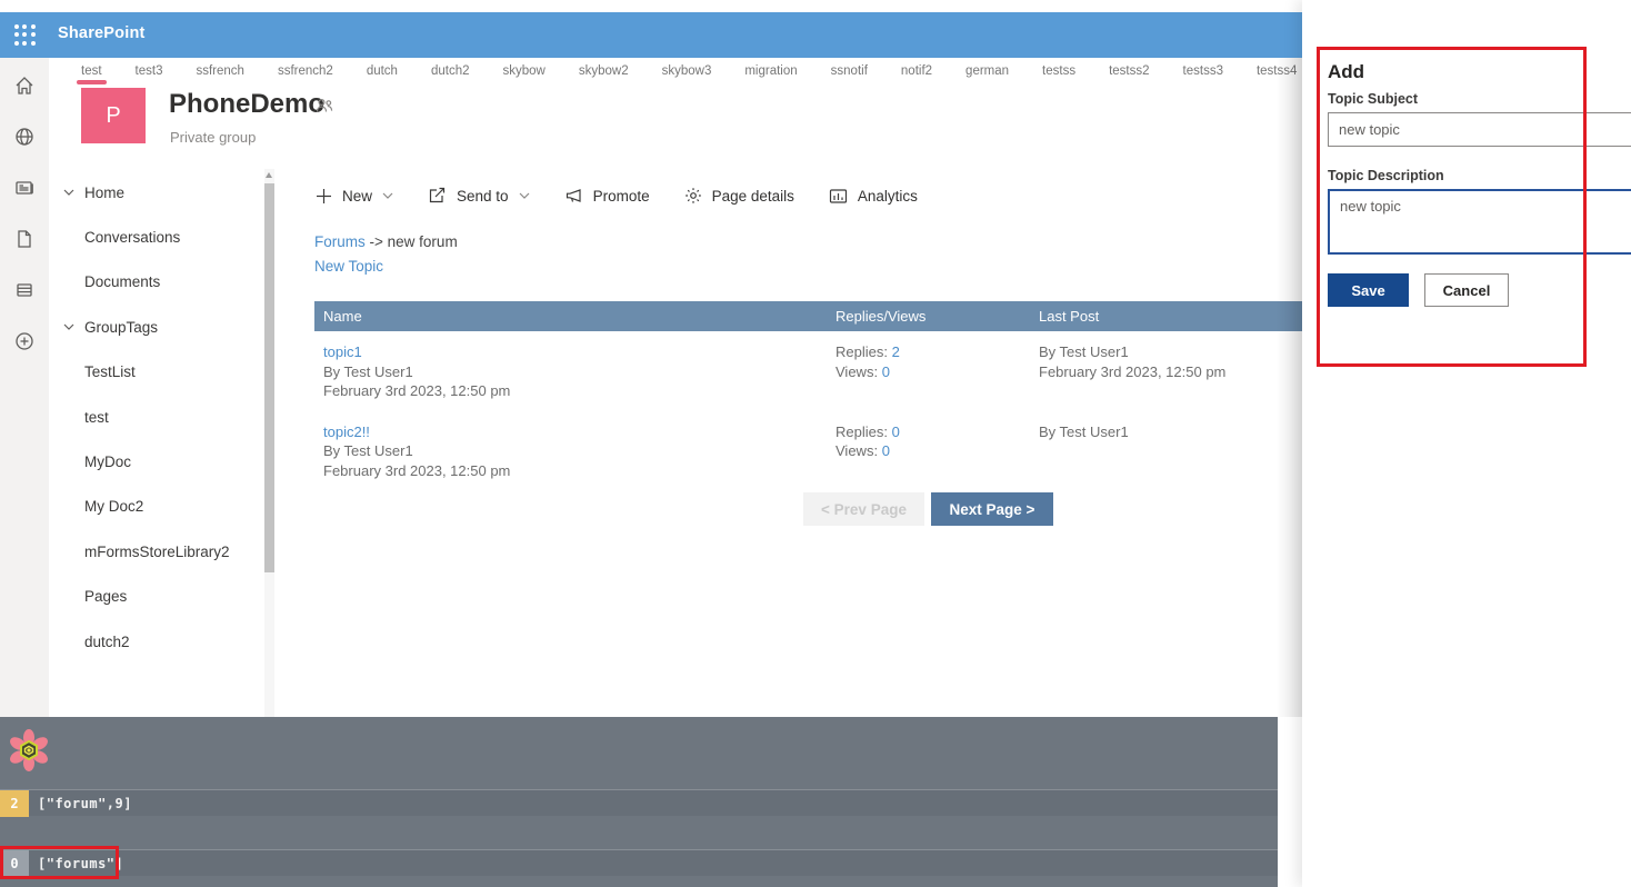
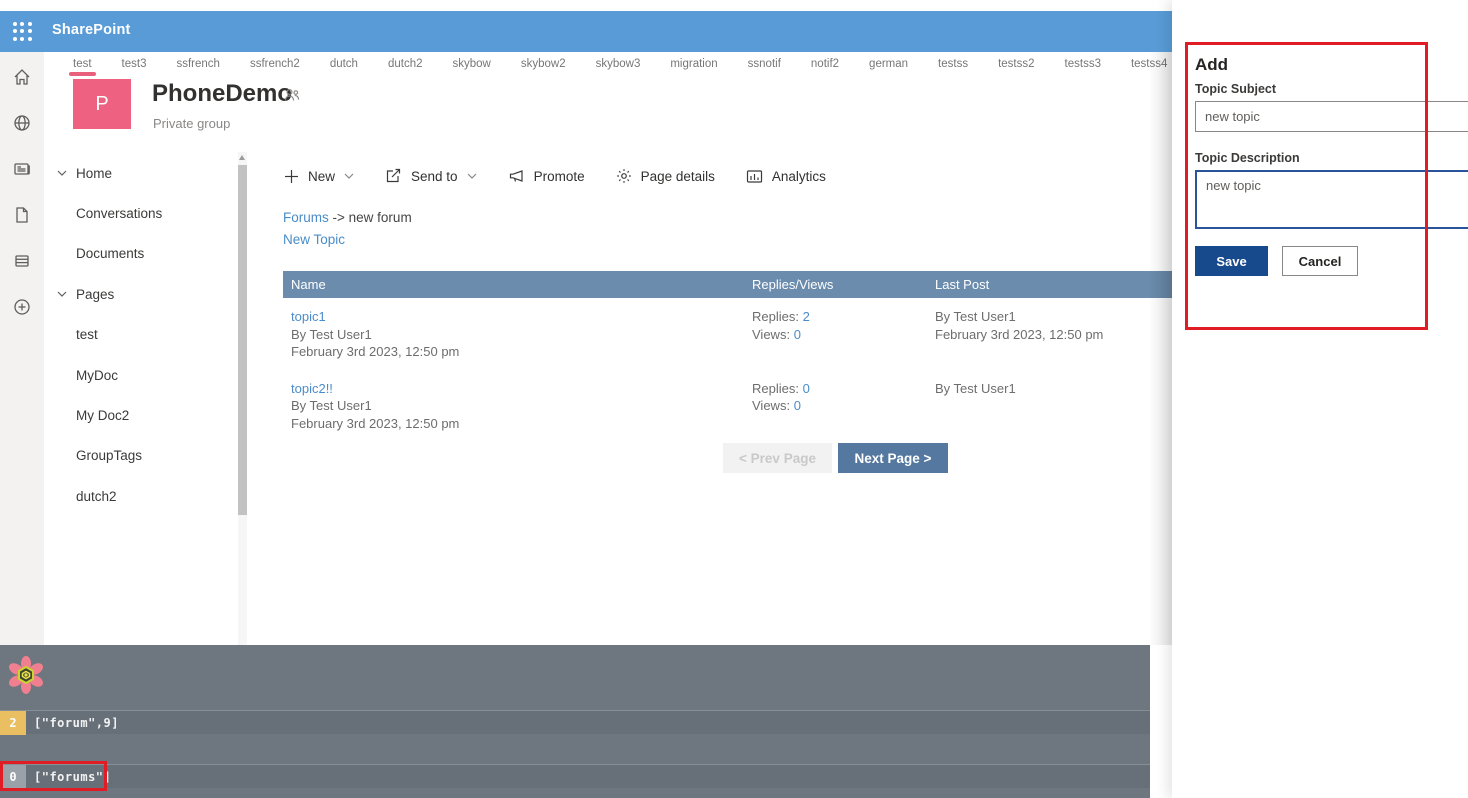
  SharePoint
  test
  test3
  ssfrench
  ssfrench2
  dutch
  dutch2
  skybow
  skybow2
  skybow3
  migration
  ssnotif
  notif2
  german
  testss
  testss2
  testss3
  P
  PhoneDemo
  Private group
  Home
  Conversations
  Documents
- GroupTags
+ Pages
- TestList
  test
  MyDoc
  My Doc2
- mFormsStoreLibrary2
- Pages
+ GroupTags
  dutch2
  New
  Send to
  Promote
  Page details
  Analytics
  Forums -> new forum
  New Topic
  Name
  Replies/Views
  Last Post
  topic1
  By Test User1
  February 3rd 2023, 12:50 pm
  Replies: 2
  Views: 0
  By Test User1
  February 3rd 2023, 12:50 pm
  topic2!!
  By Test User1
  February 3rd 2023, 12:50 pm
  Replies: 0
  Views: 0
  By Test User1
  < Prev Page
  Next Page >
  Add
  Topic Subject
  new topic
  Topic Description
  new topic
  Save
  Cancel
  2
  ["forum",9]
  0
  ["forums"]
